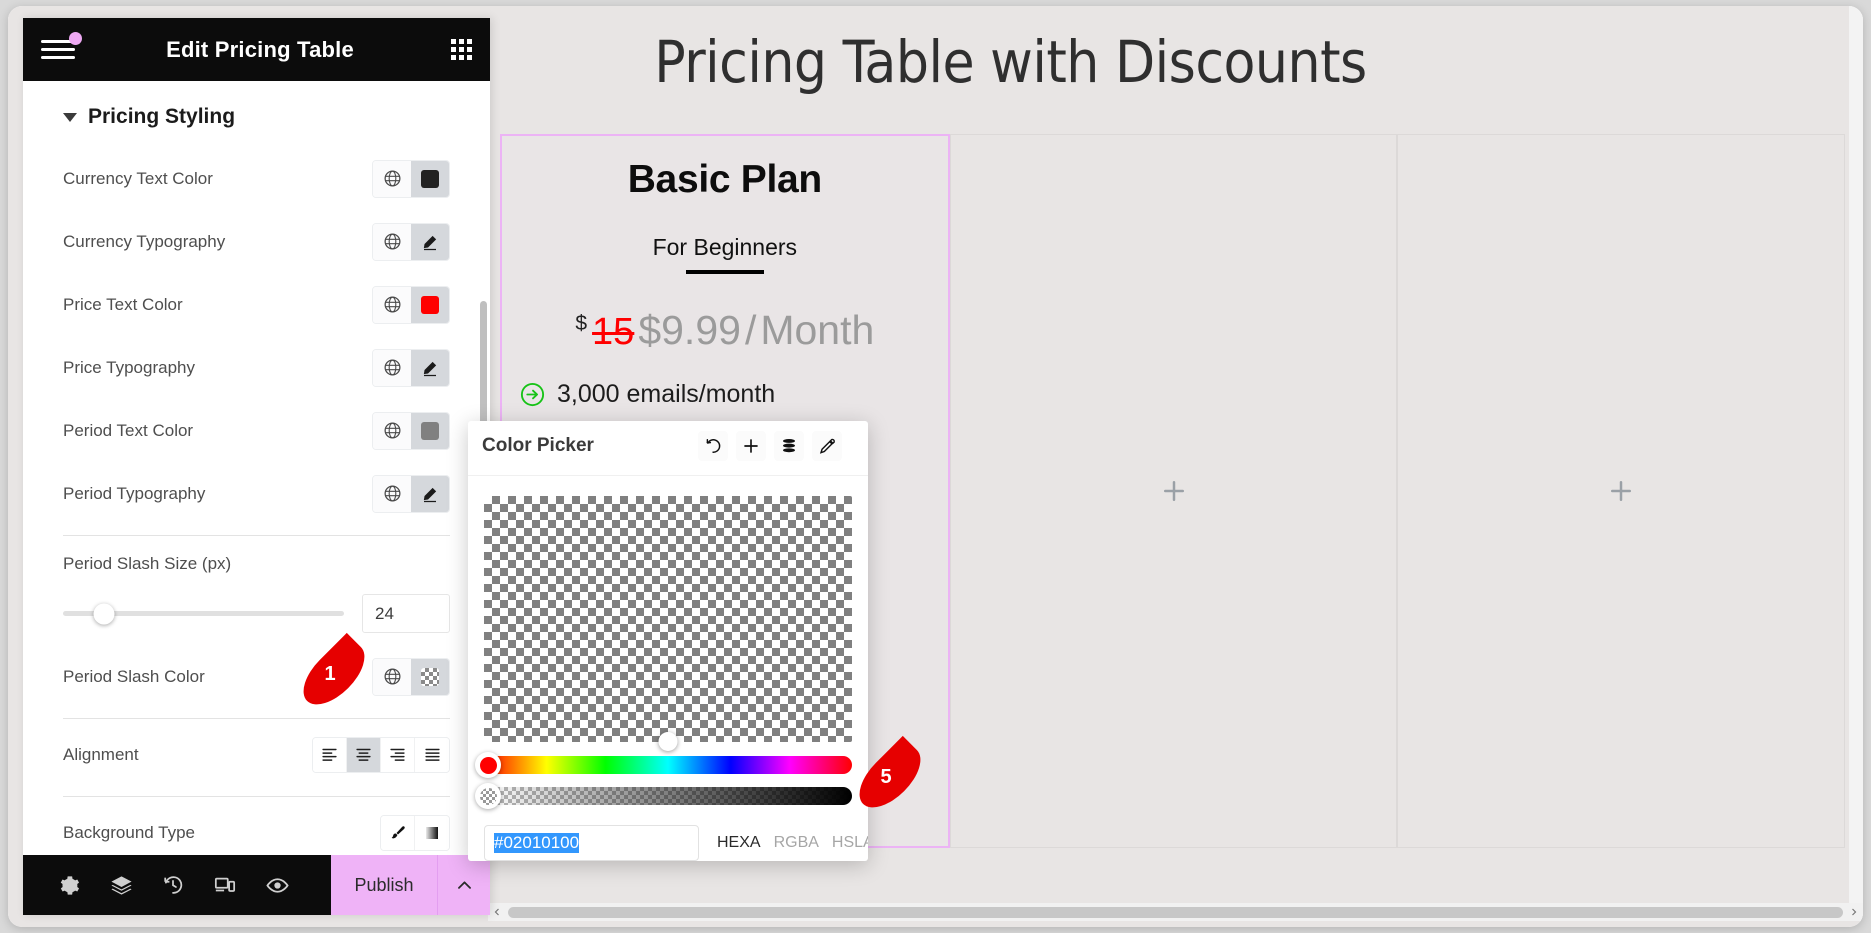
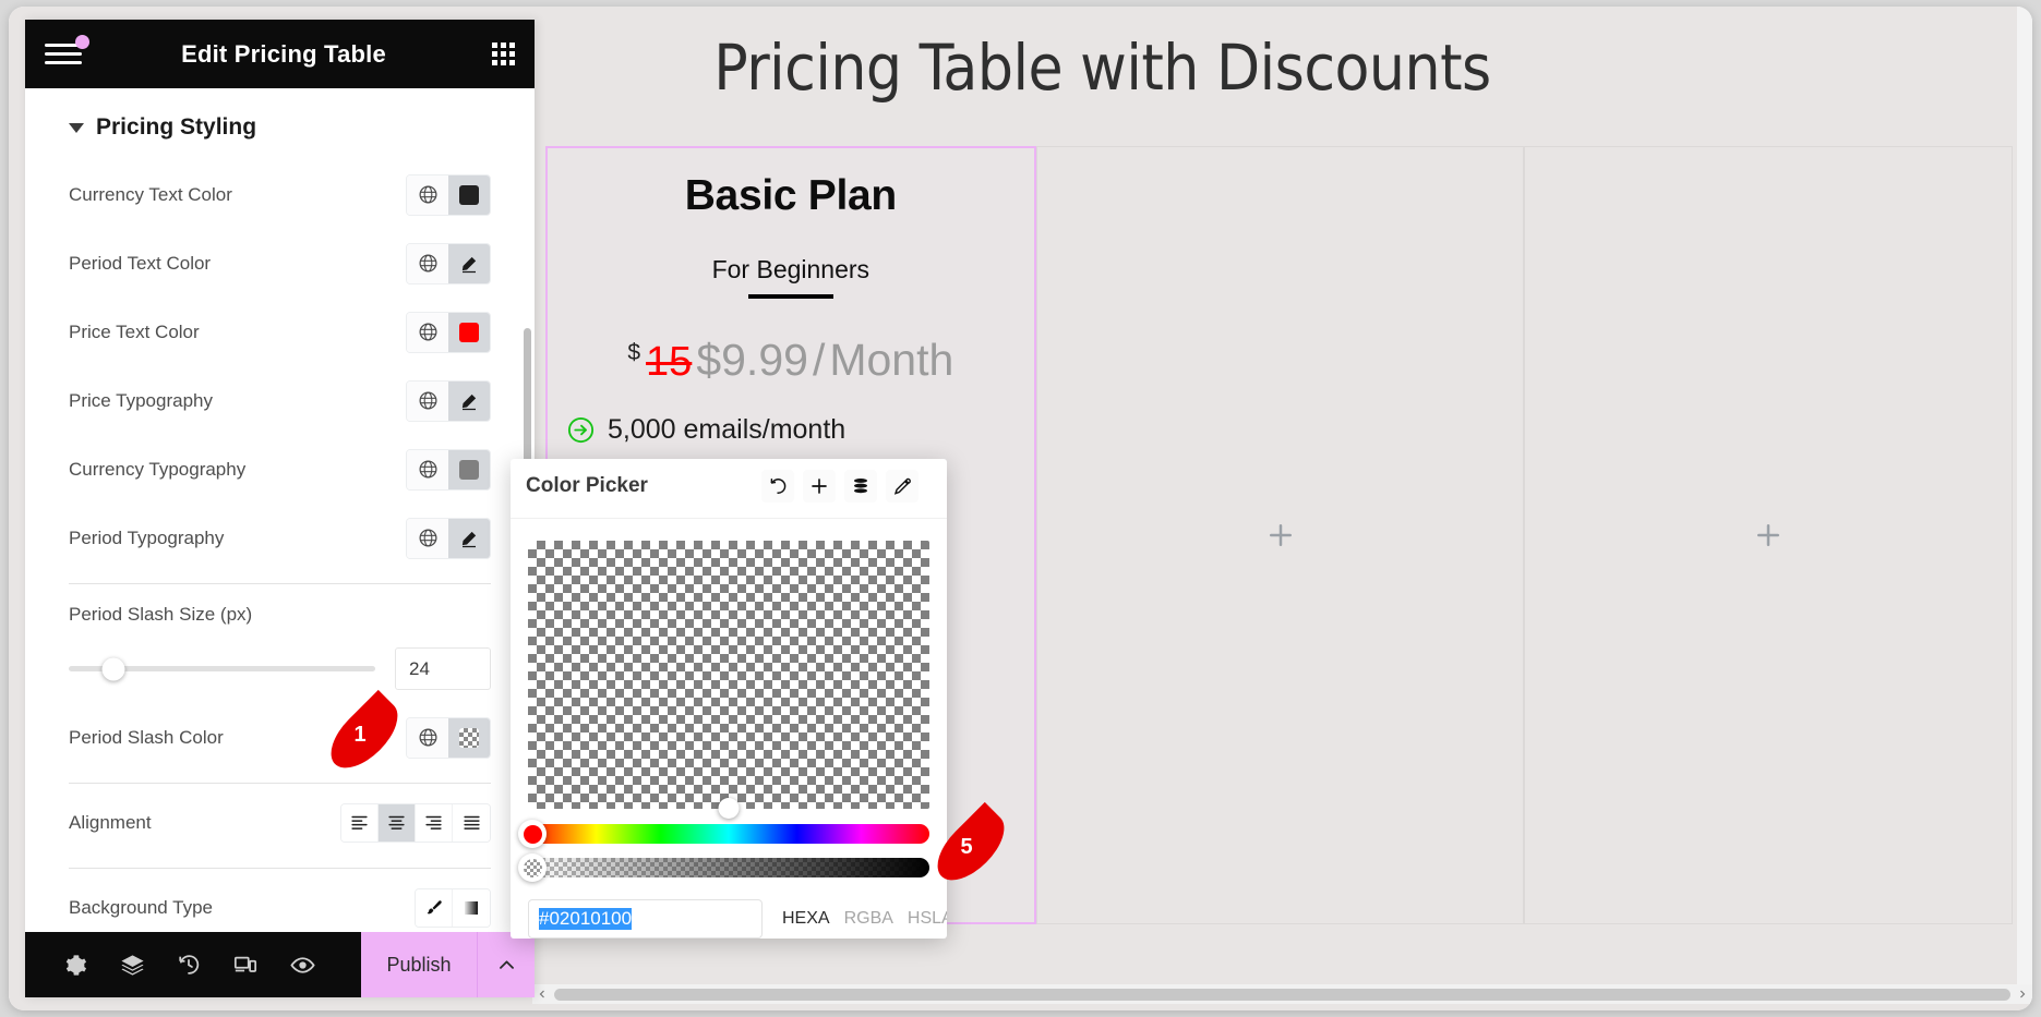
  Pricing Table with Discounts
  Basic Plan
  For Beginners
  $ 15$9.99/Month
- 3,000 emails/month
+ 5,000 emails/month
  Edit Pricing Table
  Pricing Styling
  Currency Text Color
- Currency Typography
+ Period Text Color
  Price Text Color
  Price Typography
- Period Text Color
+ Currency Typography
  Period Typography
  Period Slash Size (px)
  24
  Period Slash Color
  Alignment
  Background Type
  Publish
  Color Picker
  #02010100
  HEXA
  RGBA
  HSL
  1
  5
